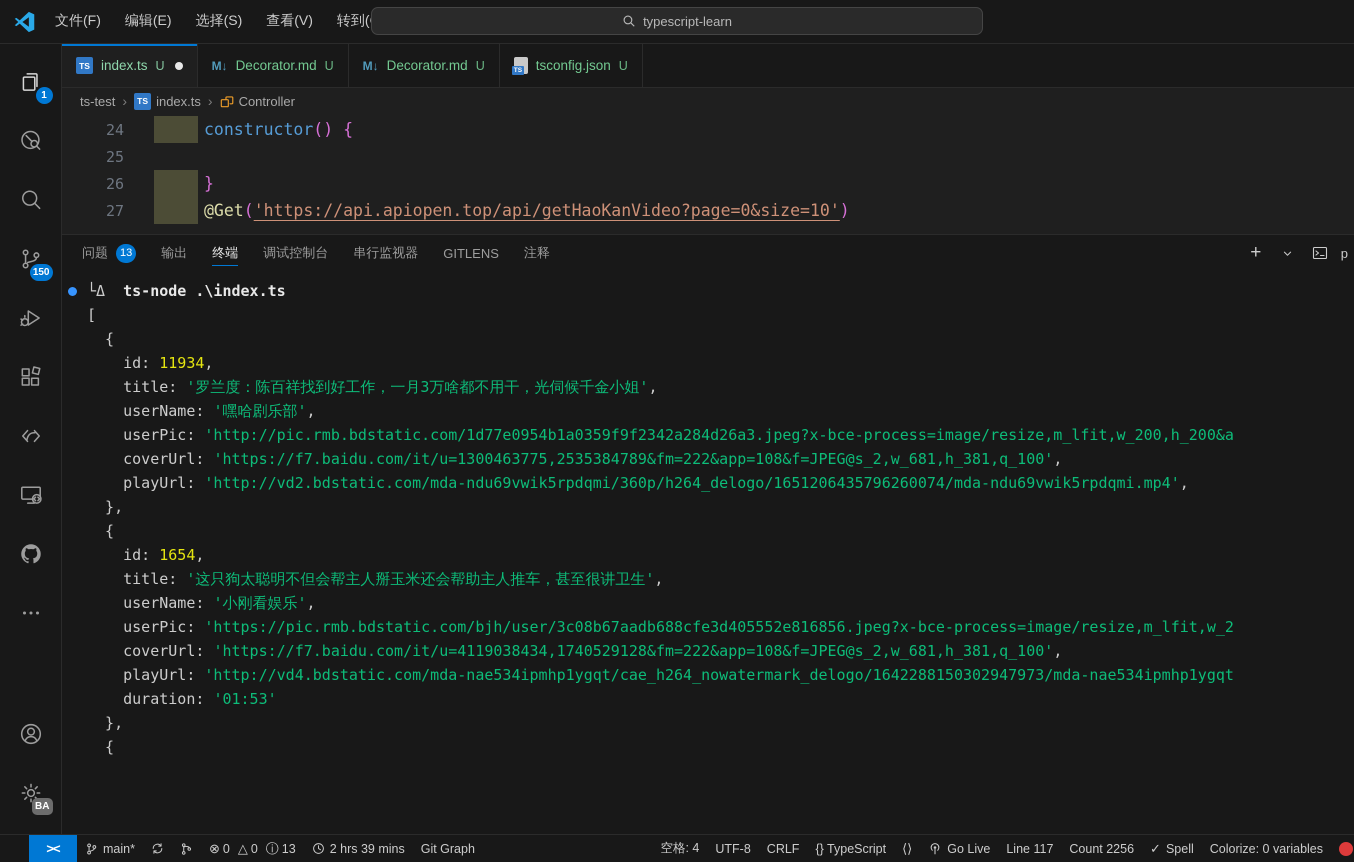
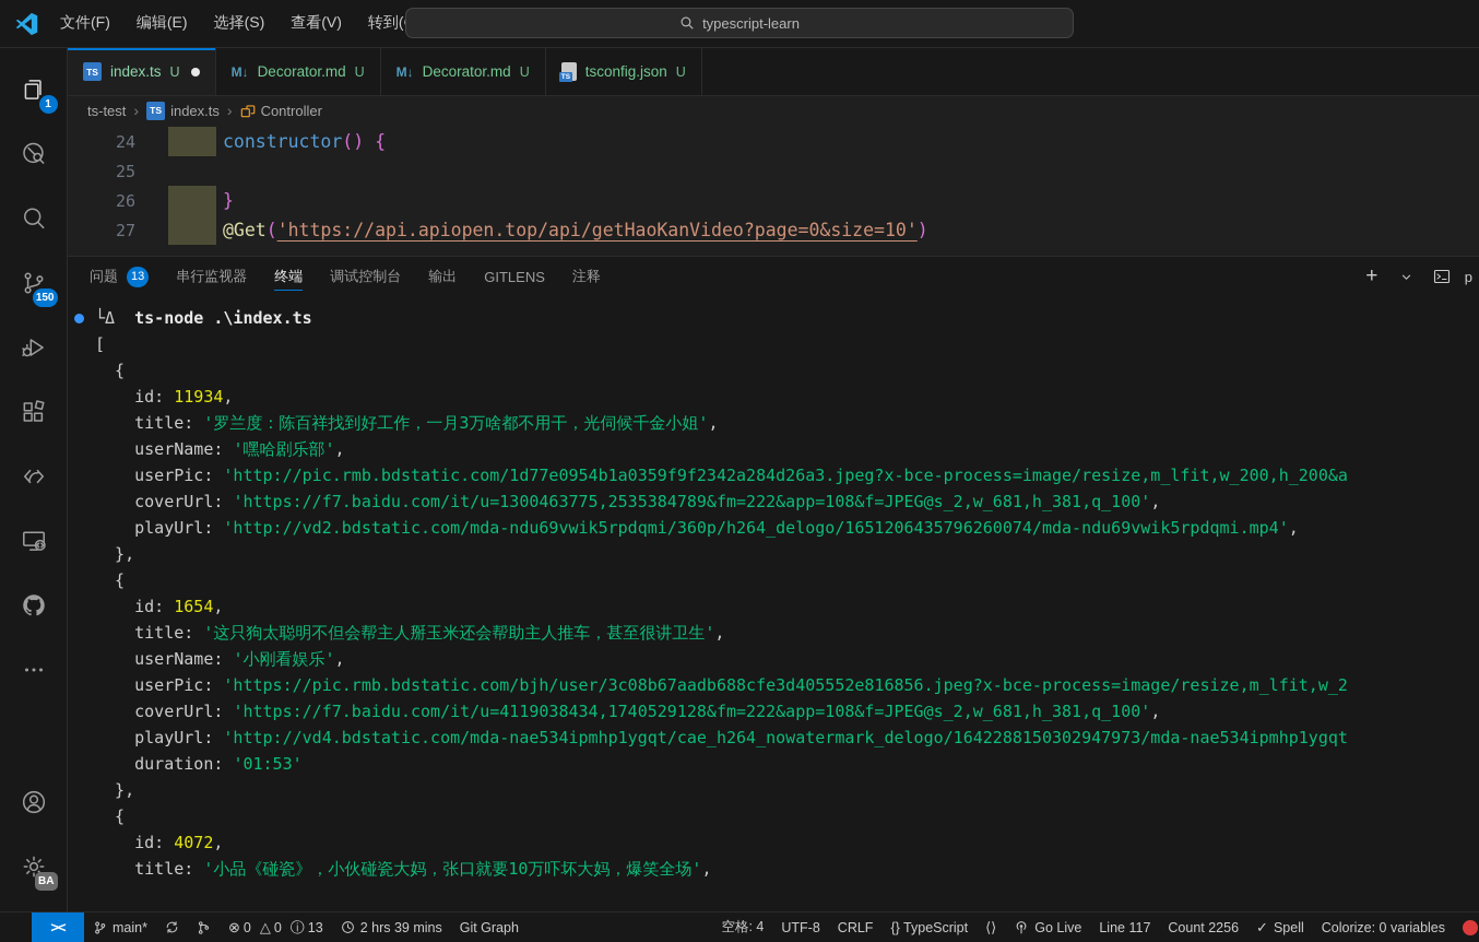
  文件(F)
  编辑(E)
  选择(S)
  查看(V)
  typescript-learn
  1
  150
  BA
  TS
  index.ts
  U
  M↓
  Decorator.md
  U
  M↓
  Decorator.md
  U
  tsconfig.json
  U
  ts-test
  ›
  TS
  index.ts
  ›
  Controller
  24
  constructor() {
  25
  26
  }
  27
  @Get('https://api.apiopen.top/api/getHaoKanVideo?page=0&size=10')
  问题
  13
- 输出
+ 串行监视器
  终端
  调试控制台
- 串行监视器
+ 输出
  GITLENS
  注释
  +
  p
  └Δ ts-node .\index.ts
  [
  {
  id: 11934,
  title: '罗兰度：陈百祥找到好工作，一月3万啥都不用干，光伺候千金小姐',
  userName: '嘿哈剧乐部',
  userPic: 'http://pic.rmb.bdstatic.com/1d77e0954b1a0359f9f2342a284d26a3.jpeg?x-bce-process=image/resize,m_lfit,w_200,h_200&a
  coverUrl: 'https://f7.baidu.com/it/u=1300463775,2535384789&fm=222&app=108&f=JPEG@s_2,w_681,h_381,q_100',
  playUrl: 'http://vd2.bdstatic.com/mda-ndu69vwik5rpdqmi/360p/h264_delogo/1651206435796260074/mda-ndu69vwik5rpdqmi.mp4',
  },
  {
  id: 1654,
  title: '这只狗太聪明不但会帮主人掰玉米还会帮助主人推车，甚至很讲卫生',
  userName: '小刚看娱乐',
  userPic: 'https://pic.rmb.bdstatic.com/bjh/user/3c08b67aadb688cfe3d405552e816856.jpeg?x-bce-process=image/resize,m_lfit,w_2
  coverUrl: 'https://f7.baidu.com/it/u=4119038434,1740529128&fm=222&app=108&f=JPEG@s_2,w_681,h_381,q_100',
  playUrl: 'http://vd4.bdstatic.com/mda-nae534ipmhp1ygqt/cae_h264_nowatermark_delogo/1642288150302947973/mda-nae534ipmhp1ygqt
  duration: '01:53'
  },
  {
+ id: 4072,
+ title: '小品《碰瓷》，小伙碰瓷大妈，张口就要10万吓坏大妈，爆笑全场',
  ><
  main*
  ⊗
  0
  △
  0
  ⓘ
  13
  2 hrs 39 mins
  Git Graph
  空格: 4
  UTF-8
  CRLF
  {} TypeScript
  ⟨⟩
  Go Live
  Line 117
  Count 2256
  ✓
  Spell
  Colorize: 0 variables
